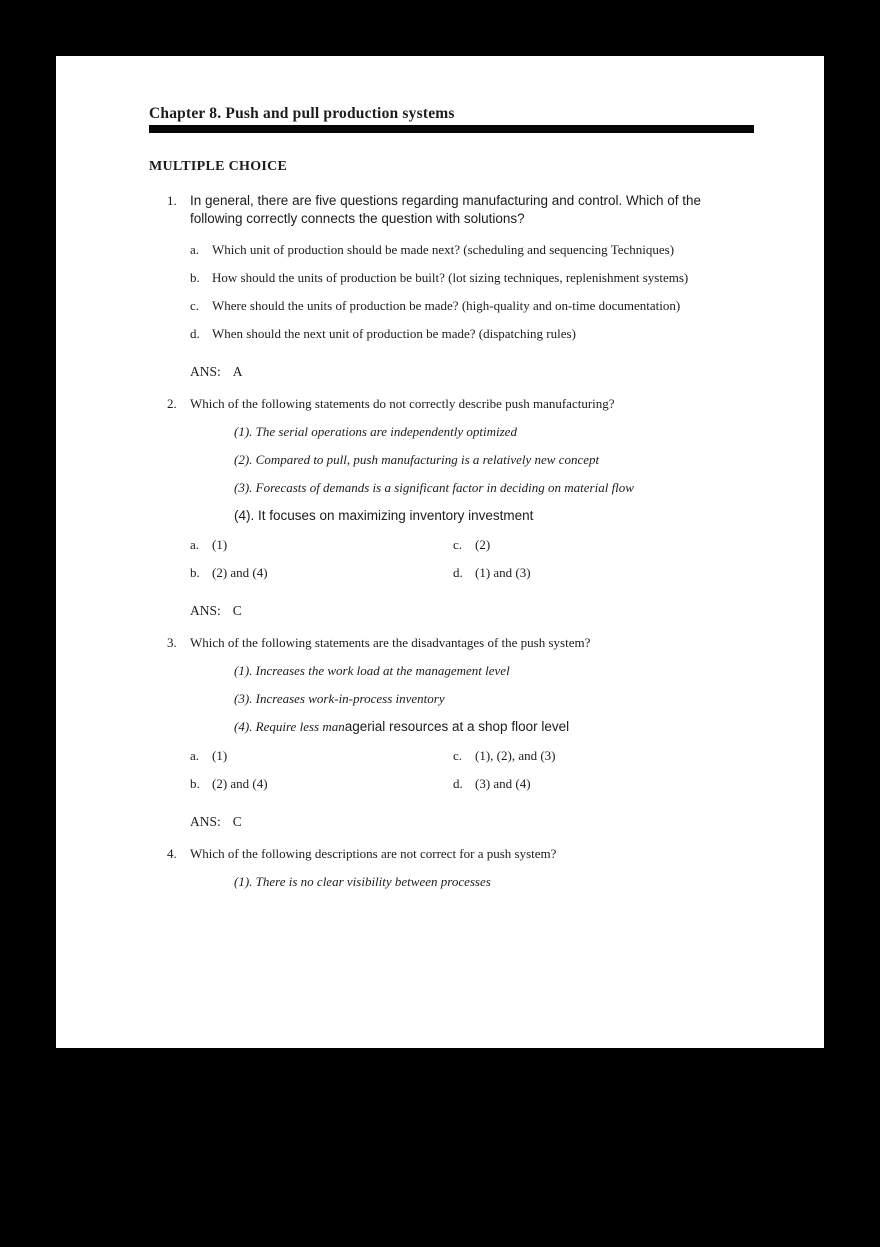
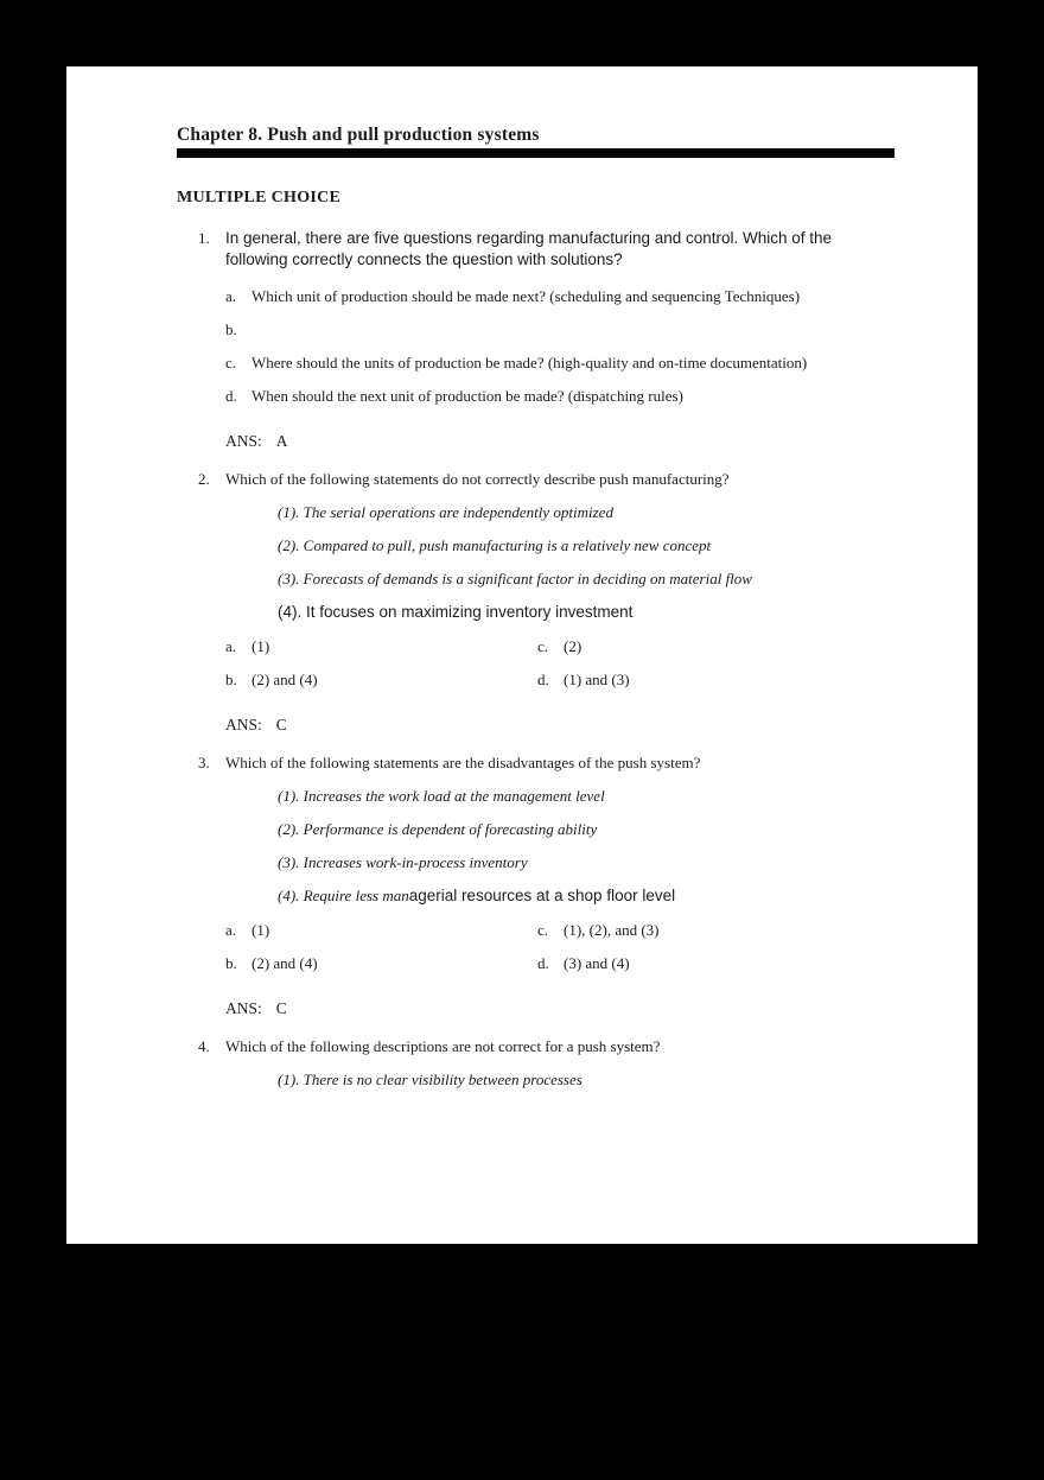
  Chapter 8. Push and pull production systems
  MULTIPLE CHOICE
  1.
  In general, there are five questions regarding manufacturing and control. Which of the following correctly connects the question with solutions?
  a.
  Which unit of production should be made next? (scheduling and sequencing Techniques)
  b.
- How should the units of production be built? (lot sizing techniques, replenishment systems)
  c.
  Where should the units of production be made? (high-quality and on-time documentation)
  d.
  When should the next unit of production be made? (dispatching rules)
  ANS: A
  2.
  Which of the following statements do not correctly describe push manufacturing?
  (1). The serial operations are independently optimized
  (2). Compared to pull, push manufacturing is a relatively new concept
  (3). Forecasts of demands is a significant factor in deciding on material flow
  (4). It focuses on maximizing inventory investment
  a.
  (1)
  c.
  (2)
  b.
  (2) and (4)
  d.
  (1) and (3)
  ANS: C
  3.
  Which of the following statements are the disadvantages of the push system?
  (1). Increases the work load at the management level
+ (2). Performance is dependent of forecasting ability
  (3). Increases work-in-process inventory
  (4). Require less managerial resources at a shop floor level
  a.
  (1)
  c.
  (1), (2), and (3)
  b.
  (2) and (4)
  d.
  (3) and (4)
  ANS: C
  4.
  Which of the following descriptions are not correct for a push system?
  (1). There is no clear visibility between processes
